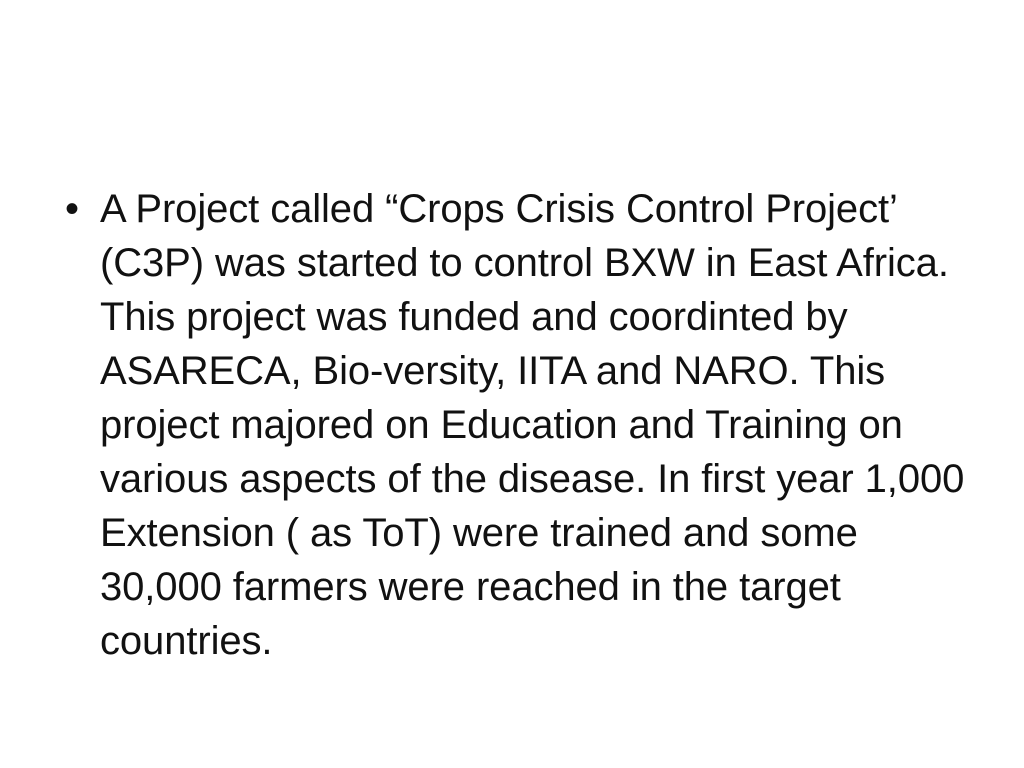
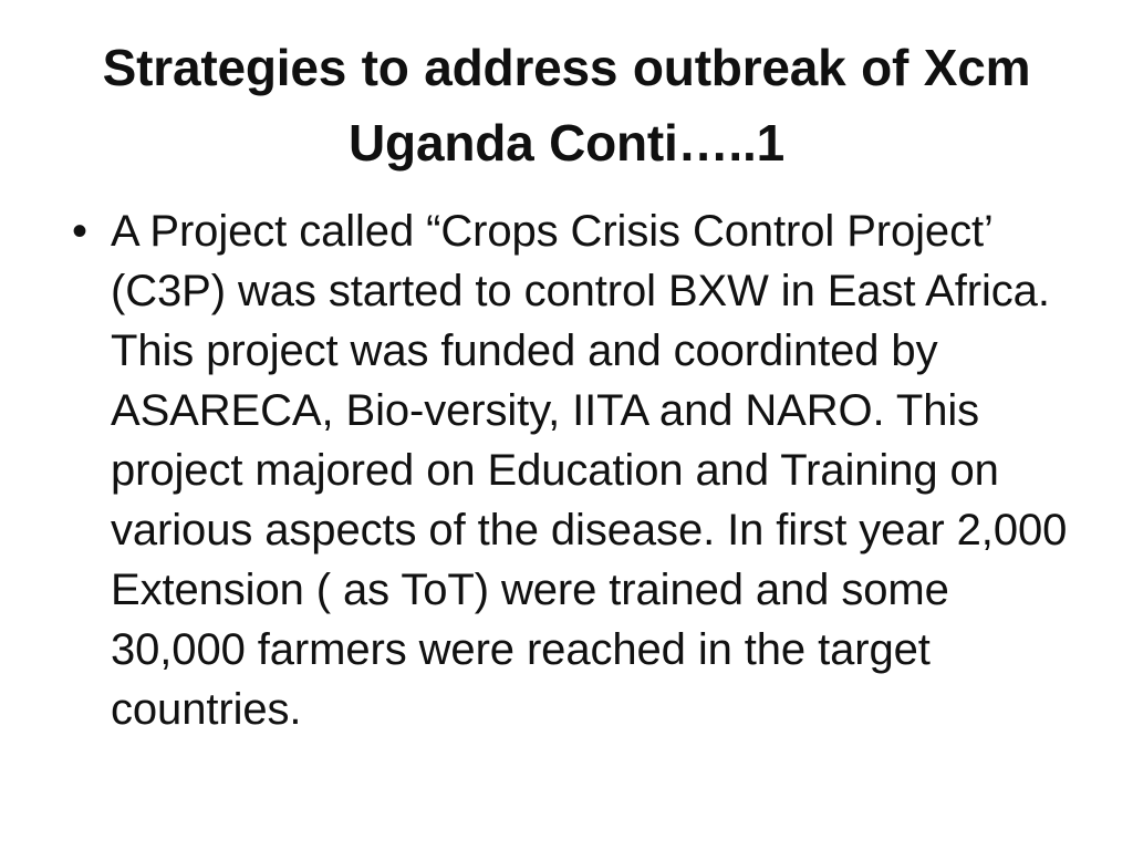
+ Strategies to address outbreak of Xcm Uganda Conti…..1
  •
- A Project called “Crops Crisis Control Project’ (C3P) was started to control BXW in East Africa. This project was funded and coordinted by ASARECA, Bio-versity, IITA and NARO. This project majored on Education and Training on various aspects of the disease. In first year 1,000 Extension ( as ToT) were trained and some 30,000 farmers were reached in the target countries.
+ A Project called “Crops Crisis Control Project’ (C3P) was started to control BXW in East Africa. This project was funded and coordinted by ASARECA, Bio-versity, IITA and NARO. This project majored on Education and Training on various aspects of the disease. In first year 2,000 Extension ( as ToT) were trained and some 30,000 farmers were reached in the target countries.
